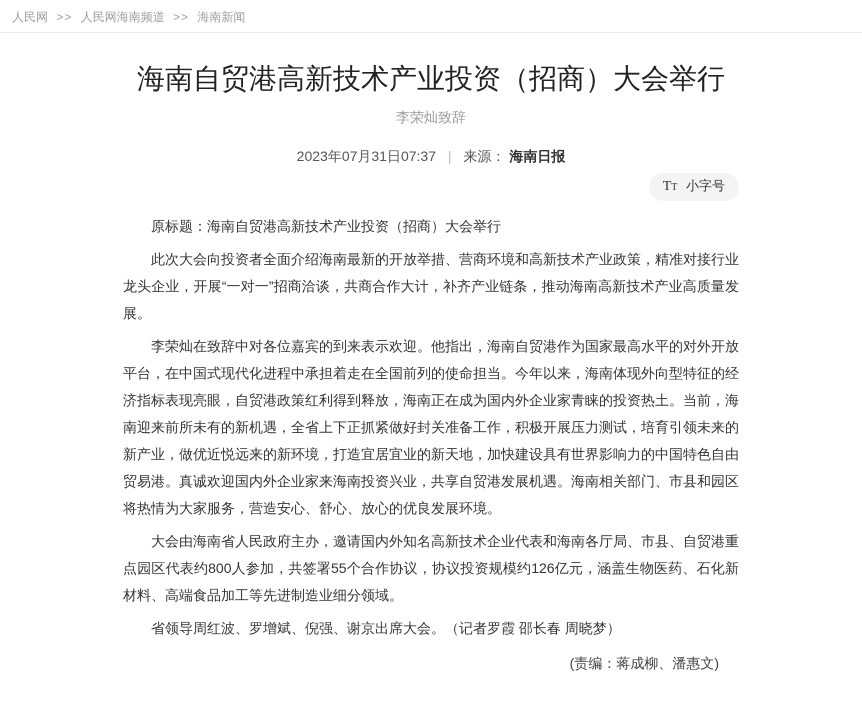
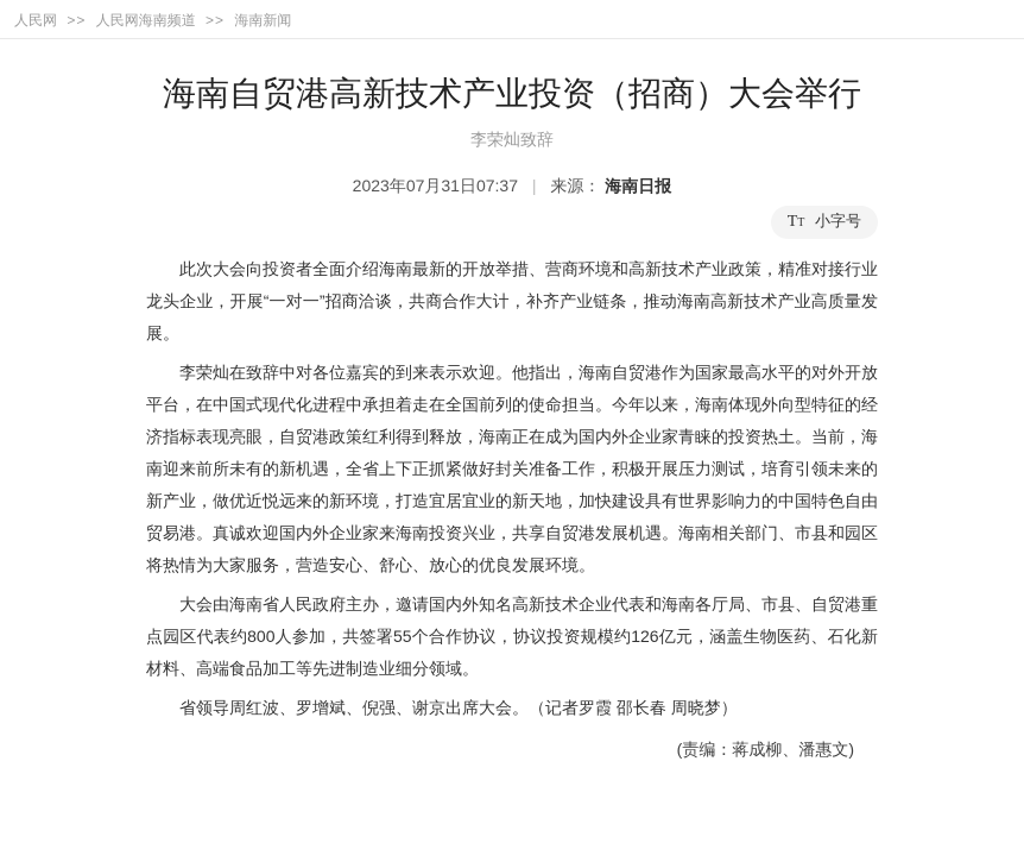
  人民网 >> 人民网海南频道 >> 海南新闻
  海南自贸港高新技术产业投资（招商）大会举行
  李荣灿致辞
  2023年07月31日07:37 | 来源： 海南日报
  TT 小字号
- 原标题：海南自贸港高新技术产业投资（招商）大会举行
  此次大会向投资者全面介绍海南最新的开放举措、营商环境和高新技术产业政策，精准对接行业龙头企业，开展“一对一”招商洽谈，共商合作大计，补齐产业链条，推动海南高新技术产业高质量发展。
  李荣灿在致辞中对各位嘉宾的到来表示欢迎。他指出，海南自贸港作为国家最高水平的对外开放平台，在中国式现代化进程中承担着走在全国前列的使命担当。今年以来，海南体现外向型特征的经济指标表现亮眼，自贸港政策红利得到释放，海南正在成为国内外企业家青睐的投资热土。当前，海南迎来前所未有的新机遇，全省上下正抓紧做好封关准备工作，积极开展压力测试，培育引领未来的新产业，做优近悦远来的新环境，打造宜居宜业的新天地，加快建设具有世界影响力的中国特色自由贸易港。真诚欢迎国内外企业家来海南投资兴业，共享自贸港发展机遇。海南相关部门、市县和园区将热情为大家服务，营造安心、舒心、放心的优良发展环境。
  大会由海南省人民政府主办，邀请国内外知名高新技术企业代表和海南各厅局、市县、自贸港重点园区代表约800人参加，共签署55个合作协议，协议投资规模约126亿元，涵盖生物医药、石化新材料、高端食品加工等先进制造业细分领域。
  省领导周红波、罗增斌、倪强、谢京出席大会。（记者罗霞 邵长春 周晓梦）
  (责编：蒋成柳、潘惠文)
